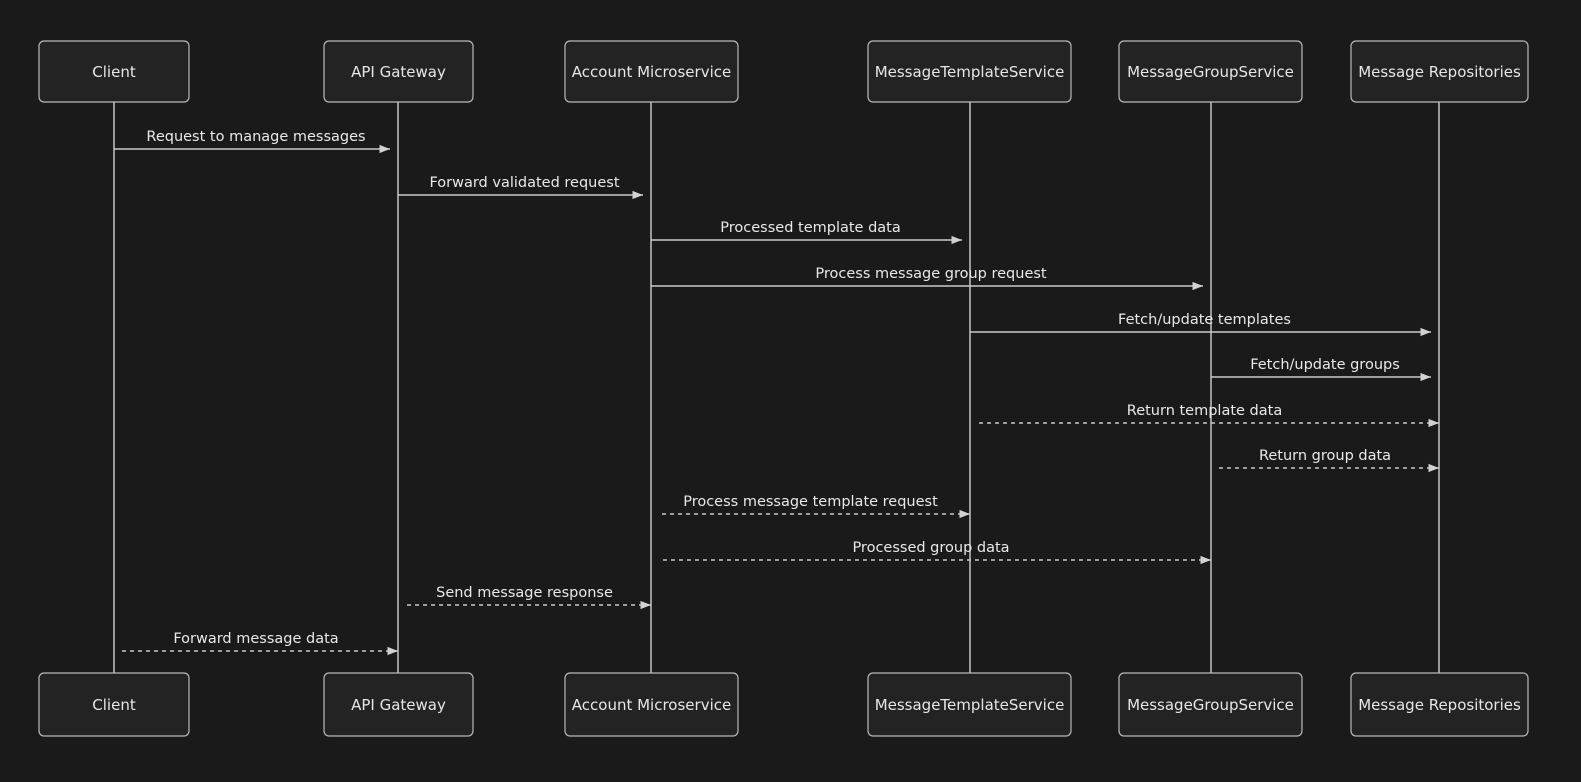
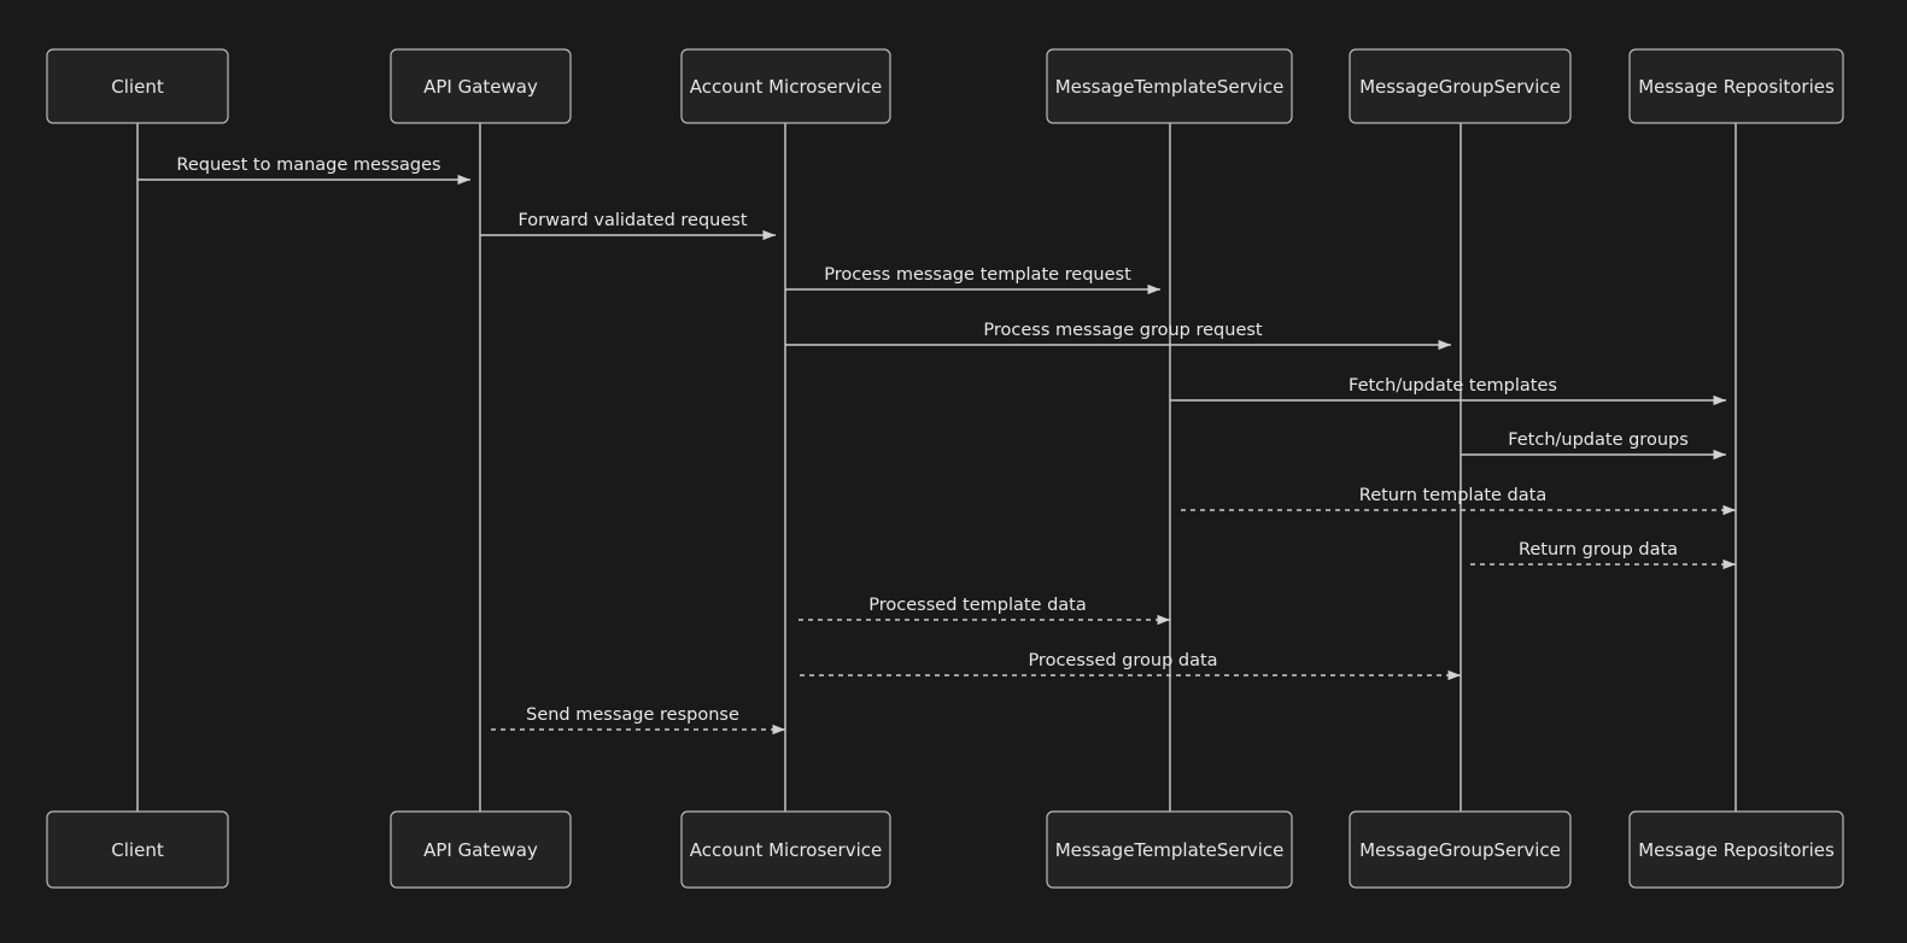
  Request to manage messages
  Forward validated request
- Processed template data
+ Process message template request
  Process message group request
  Fetch/update templates
  Fetch/update groups
  Return template data
  Return group data
- Process message template request
+ Processed template data
  Processed group data
  Send message response
- Forward message data
  Client
  API Gateway
  Account Microservice
  MessageTemplateService
  MessageGroupService
  Message Repositories
  Client
  API Gateway
  Account Microservice
  MessageTemplateService
  MessageGroupService
  Message Repositories
